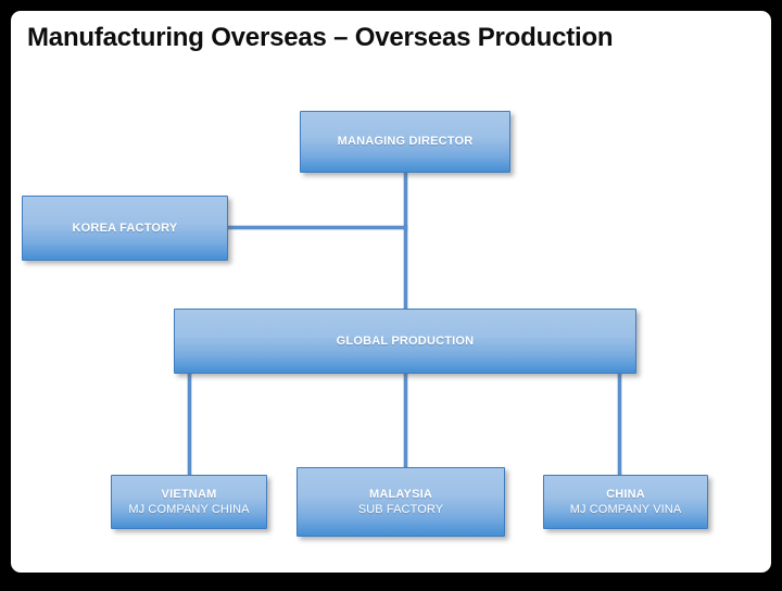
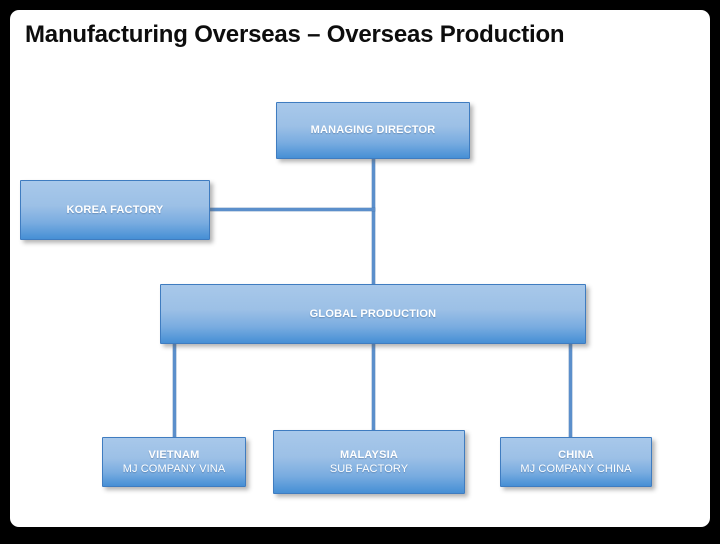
  Manufacturing Overseas – Overseas Production
  MANAGING DIRECTOR
  KOREA FACTORY
  GLOBAL PRODUCTION
  VIETNAM
- MJ COMPANY CHINA
+ MJ COMPANY VINA
  MALAYSIA
  SUB FACTORY
  CHINA
- MJ COMPANY VINA
+ MJ COMPANY CHINA
